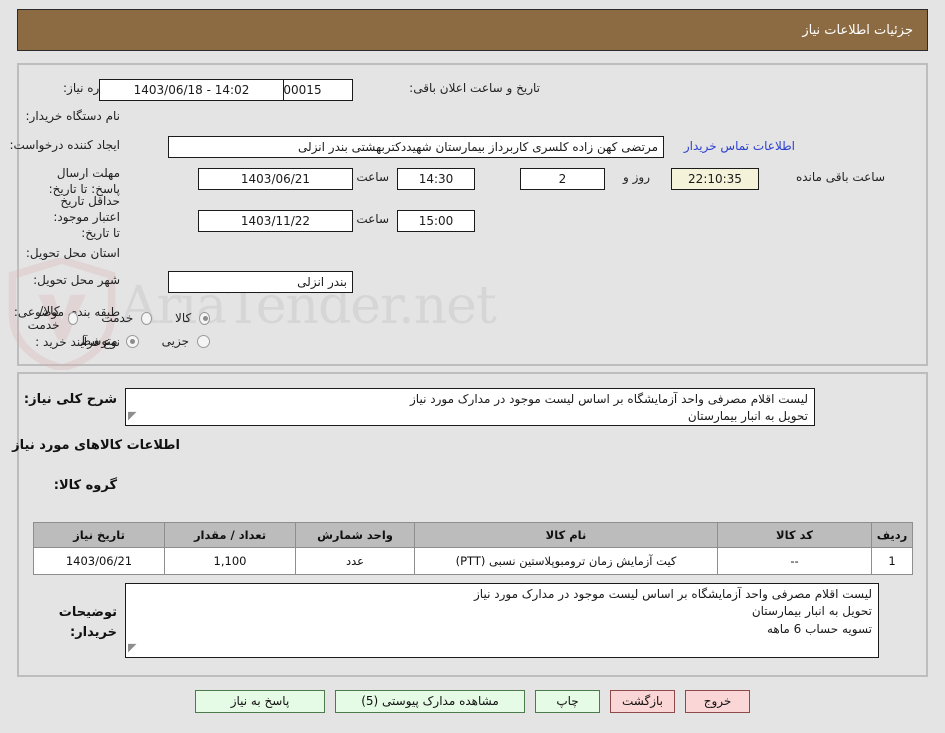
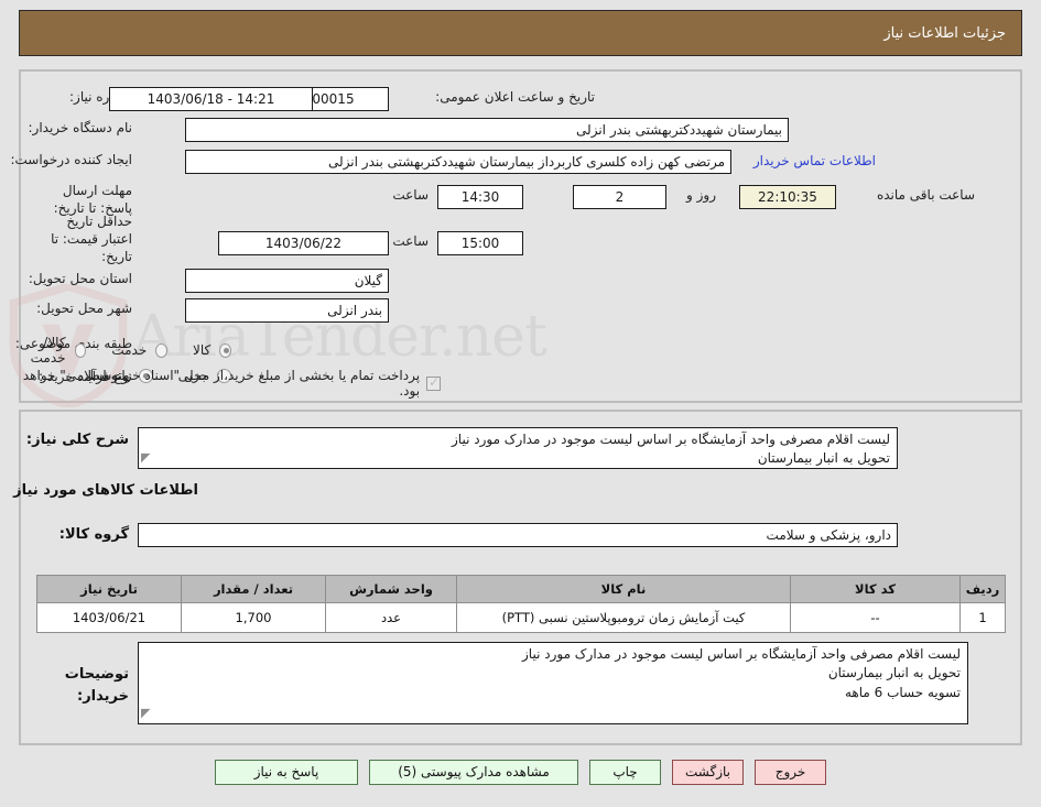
  جزئیات اطلاعات نیاز
  AriaTender.net
  ره نیاز:
- تاریخ و ساعت اعلان باقی:
+ تاریخ و ساعت اعلان عمومی:
- 14:02 - 1403/06/18
+ 14:21 - 1403/06/18
  نام دستگاه خریدار:
+ بیمارستان شهیددکتربهشتی بندر انزلی
  ایجاد کننده درخواست:
  مرتضی کهن زاده کلسری کاربرداز بیمارستان شهیددکتربهشتی بندر انزلی
  اطلاعات تماس خریدار
  مهلت ارسال پاسخ: تا تاریخ:
- 1403/06/21
  ساعت
  14:30
  2
  روز و
  22:10:35
  ساعت باقی مانده
- حداقل تاریخ اعتبار موجود: تا تاریخ:
+ حداقل تاریخ اعتبار قیمت: تا تاریخ:
- 1403/11/22
+ 1403/06/22
  ساعت
  15:00
  استان محل تحویل:
+ گیلان
  شهر محل تحویل:
  بندر انزلی
  طبقه بند موضوعی:
  کالا
  خدمت
  کالا/خدمت
  نوع فرآیند خرید :
  جزیی
  متوسط
+ پرداخت تمام یا بخشی از مبلغ خرید،از محل "اسناد خزانه اسلامی" خواهد بود.
  شرح کلی نیاز:
  لیست اقلام مصرفی واحد آزمایشگاه بر اساس لیست موجود در مدارک مورد نیاز
  تحویل به انبار بیمارستان
  اطلاعات کالاهای مورد نیاز
  گروه کالا:
+ دارو، پزشکی و سلامت
  ردیف	کد کالا	نام کالا	واحد شمارش	تعداد / مقدار	تاریخ نیاز
- 1	--	کیت آزمایش زمان ترومبوپلاستین نسبی (PTT)	عدد	1,100	1403/06/21
+ 1	--	کیت آزمایش زمان ترومبوپلاستین نسبی (PTT)	عدد	1,700	1403/06/21
  توضیحات خریدار:
  لیست اقلام مصرفی واحد آزمایشگاه بر اساس لیست موجود در مدارک مورد نیاز
  تحویل به انبار بیمارستان
  تسویه حساب 6 ماهه
  خروج
  بازگشت
  چاپ
  مشاهده مدارک پیوستی (5)
  پاسخ به نیاز
